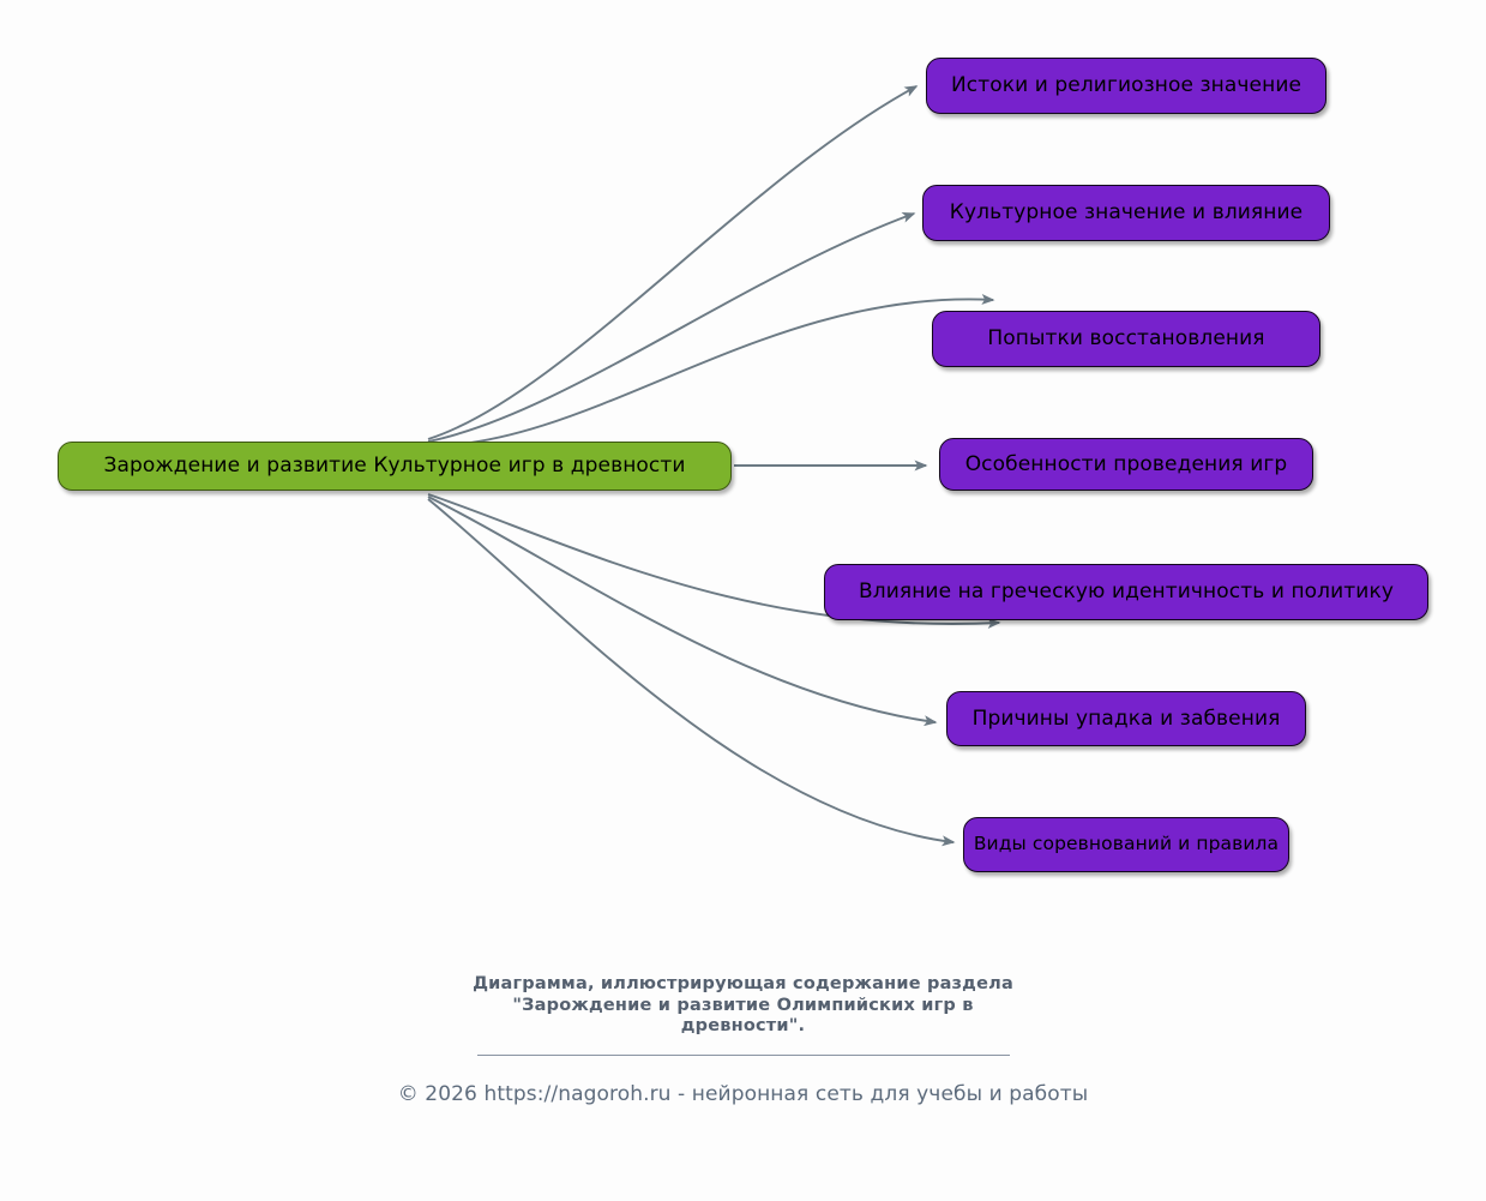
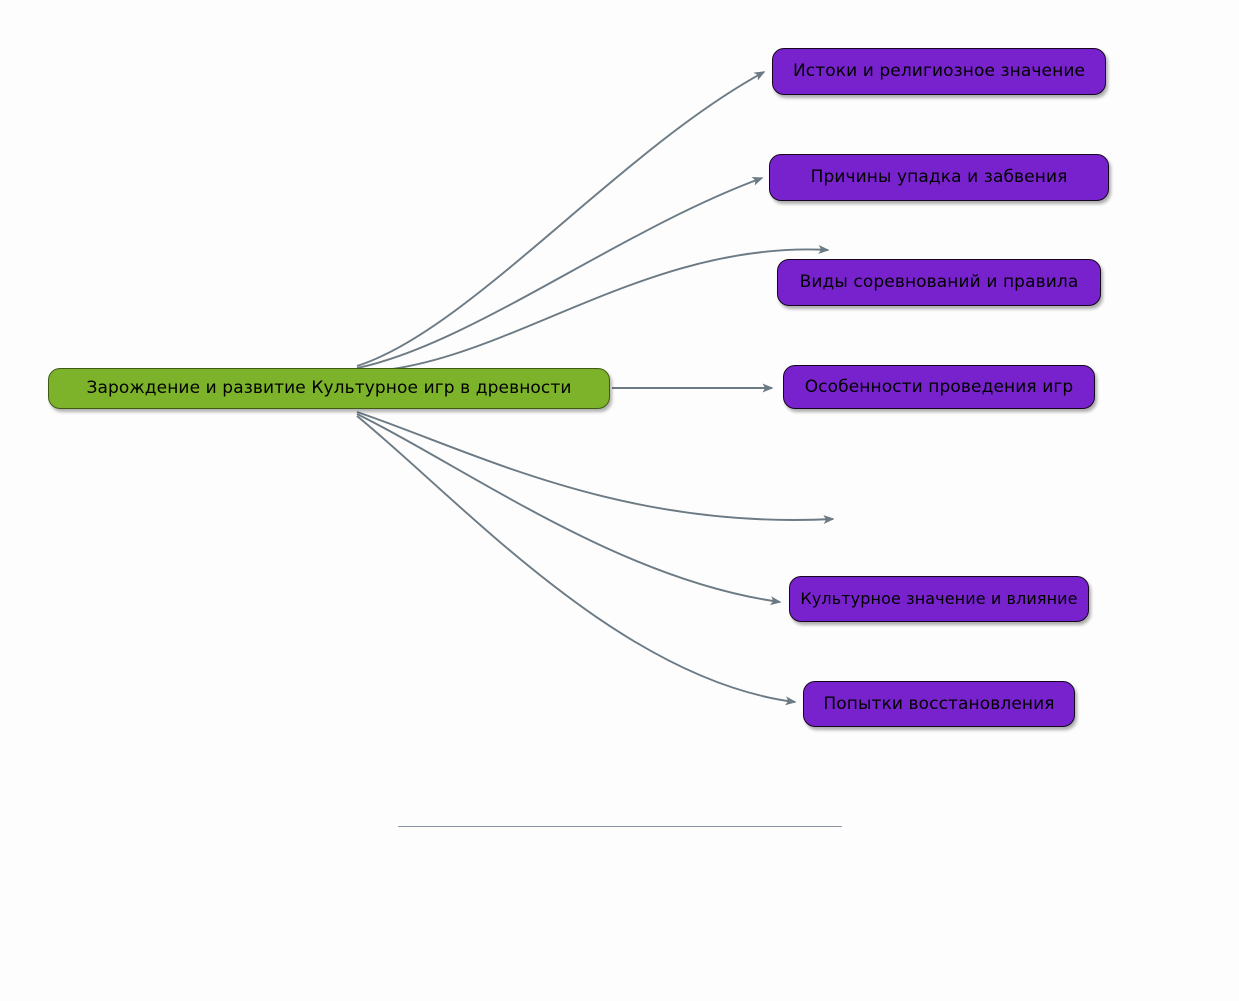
  Зарождение и развитие Культурное игр в древности
  Истоки и религиозное значение
- Культурное значение и влияние
+ Причины упадка и забвения
- Попытки восстановления
+ Виды соревнований и правила
  Особенности проведения игр
- Влияние на греческую идентичность и политику
- Причины упадка и забвения
+ Культурное значение и влияние
- Виды соревнований и правила
+ Попытки восстановления
- Диаграмма, иллюстрирующая содержание раздела
- "Зарождение и развитие Олимпийских игр в
- древности".
- © 2026 https://nagoroh.ru - нейронная сеть для учебы и работы
